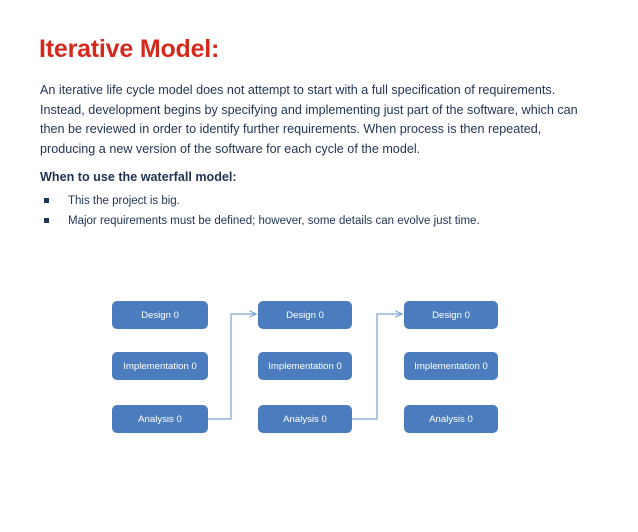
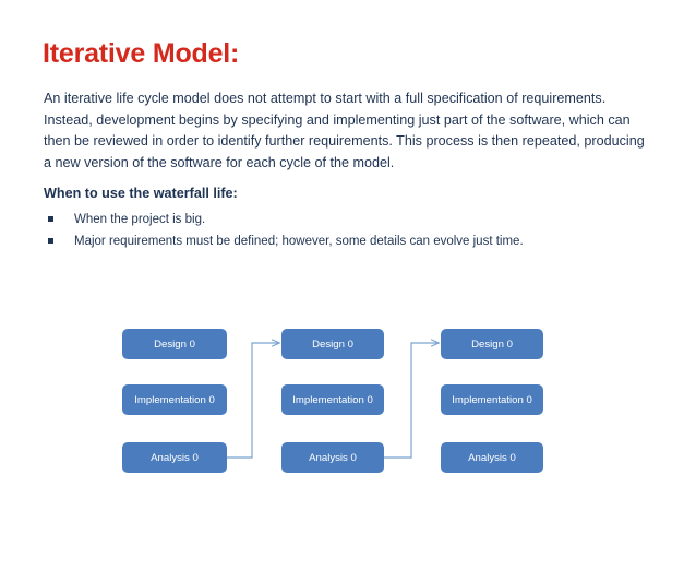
  Iterative Model:
- An iterative life cycle model does not attempt to start with a full specification of requirements. Instead, development begins by specifying and implementing just part of the software, which can then be reviewed in order to identify further requirements. When process is then repeated, producing a new version of the software for each cycle of the model.
+ An iterative life cycle model does not attempt to start with a full specification of requirements. Instead, development begins by specifying and implementing just part of the software, which can then be reviewed in order to identify further requirements. This process is then repeated, producing a new version of the software for each cycle of the model.
- When to use the waterfall model:
+ When to use the waterfall life:
- This the project is big.
+ When the project is big.
  Major requirements must be defined; however, some details can evolve just time.
  Design 0
  Implementation 0
  Analysis 0
  Design 0
  Implementation 0
  Analysis 0
  Design 0
  Implementation 0
  Analysis 0
